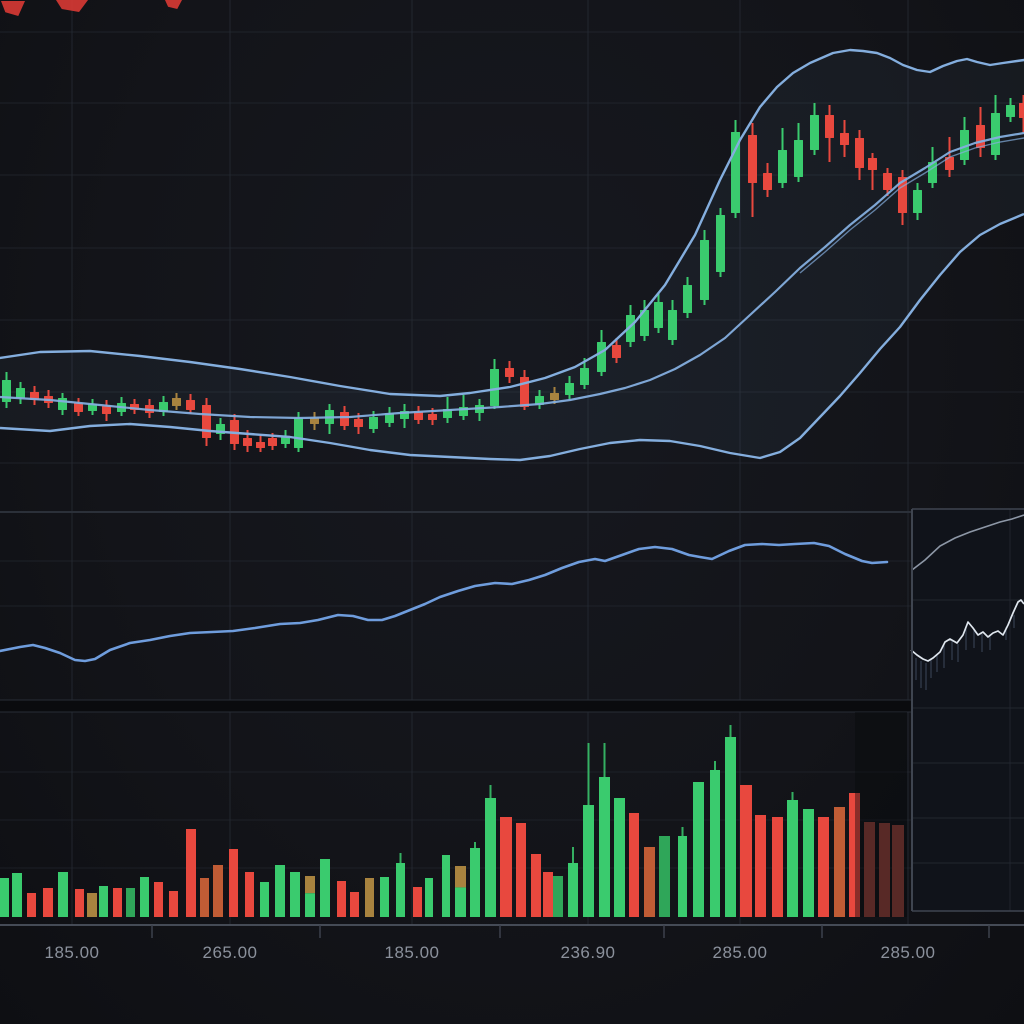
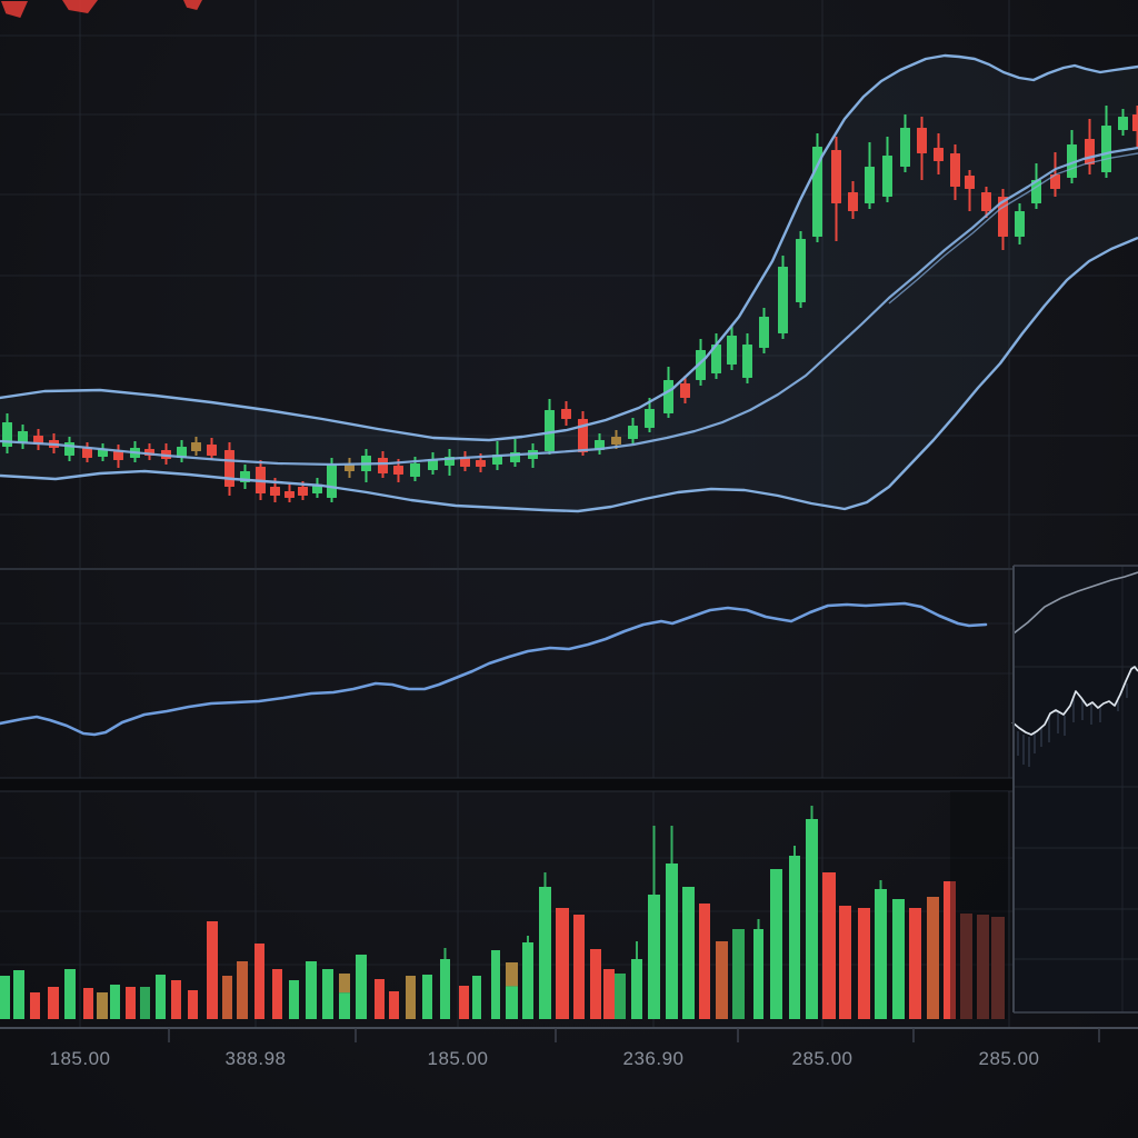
  185.00
- 265.00
+ 388.98
  185.00
  236.90
  285.00
  285.00
